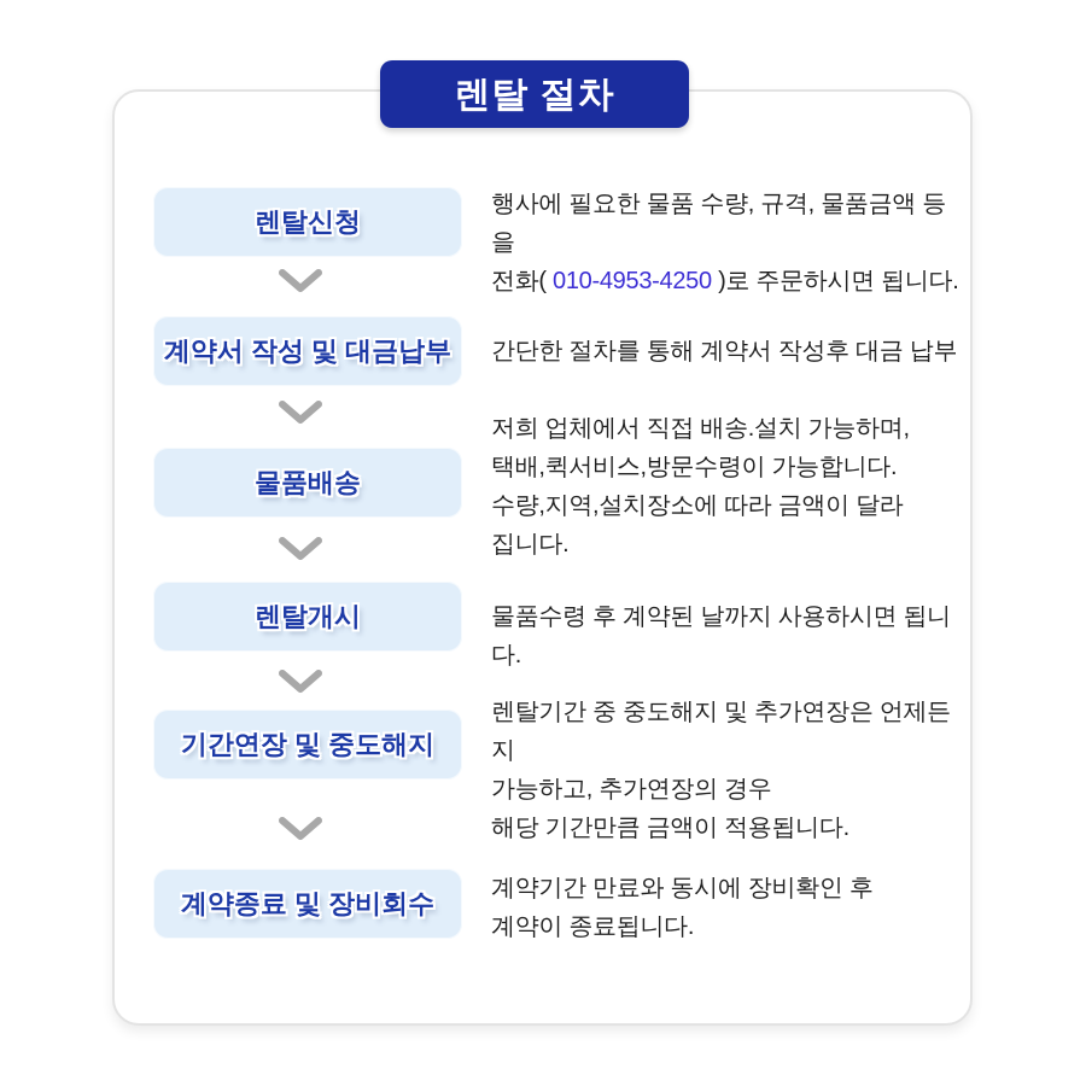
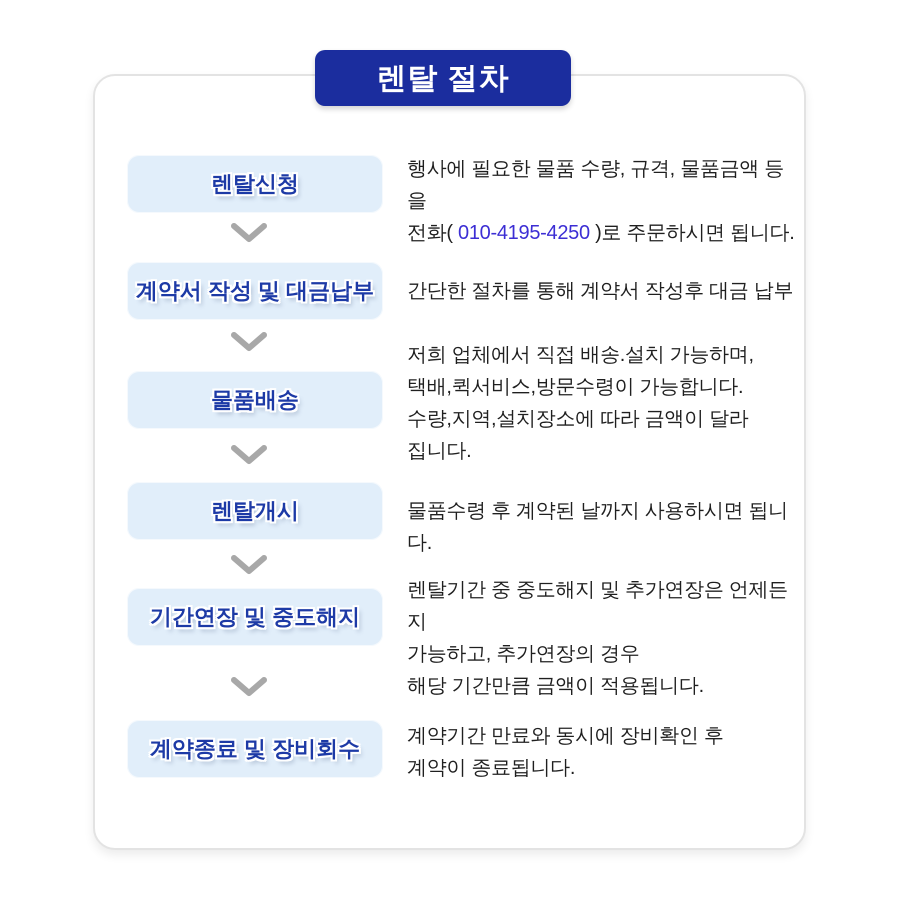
  렌탈신청
  행사에 필요한 물품 수량, 규격, 물품금액 등을
- 전화( 010-4953-4250 )로 주문하시면 됩니다.
+ 전화( 010-4195-4250 )로 주문하시면 됩니다.
  계약서 작성 및 대금납부
  간단한 절차를 통해 계약서 작성후 대금 납부
  물품배송
  저희 업체에서 직접 배송.설치 가능하며,
  택배,퀵서비스,방문수령이 가능합니다.
  수량,지역,설치장소에 따라 금액이 달라
  집니다.
  렌탈개시
  물품수령 후 계약된 날까지 사용하시면 됩니다.
  기간연장 및 중도해지
  렌탈기간 중 중도해지 및 추가연장은 언제든지
  가능하고, 추가연장의 경우
  해당 기간만큼 금액이 적용됩니다.
  계약종료 및 장비회수
  계약기간 만료와 동시에 장비확인 후
  계약이 종료됩니다.
  렌탈 절차
